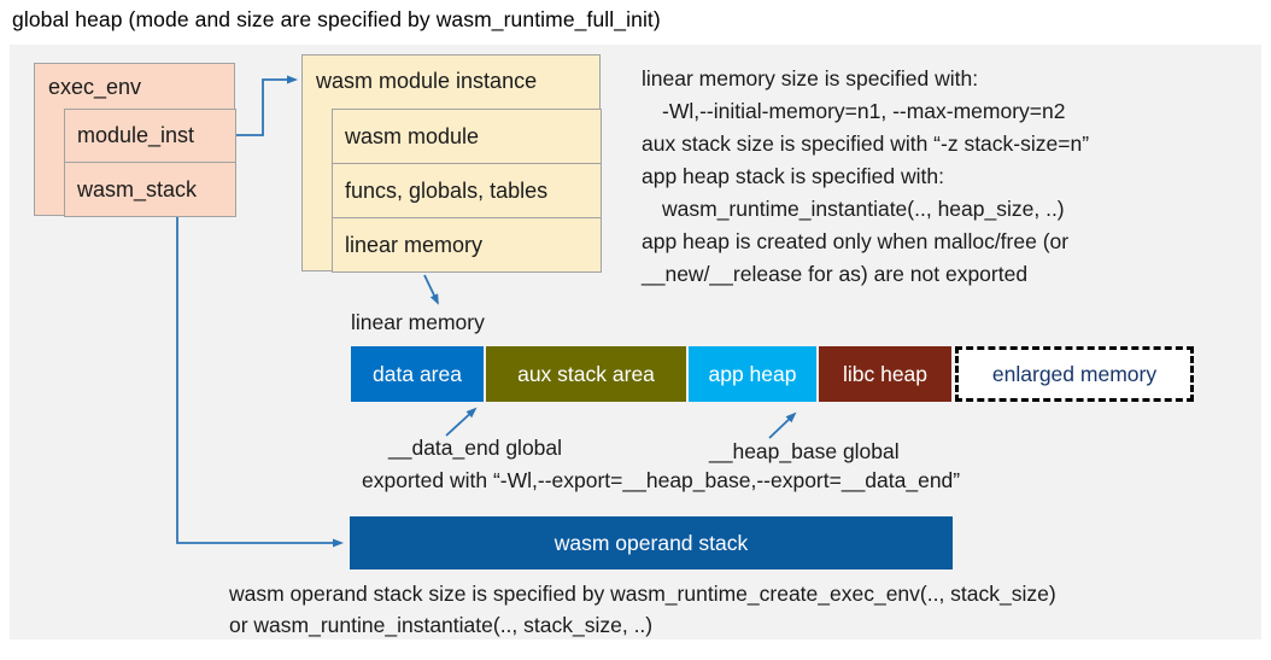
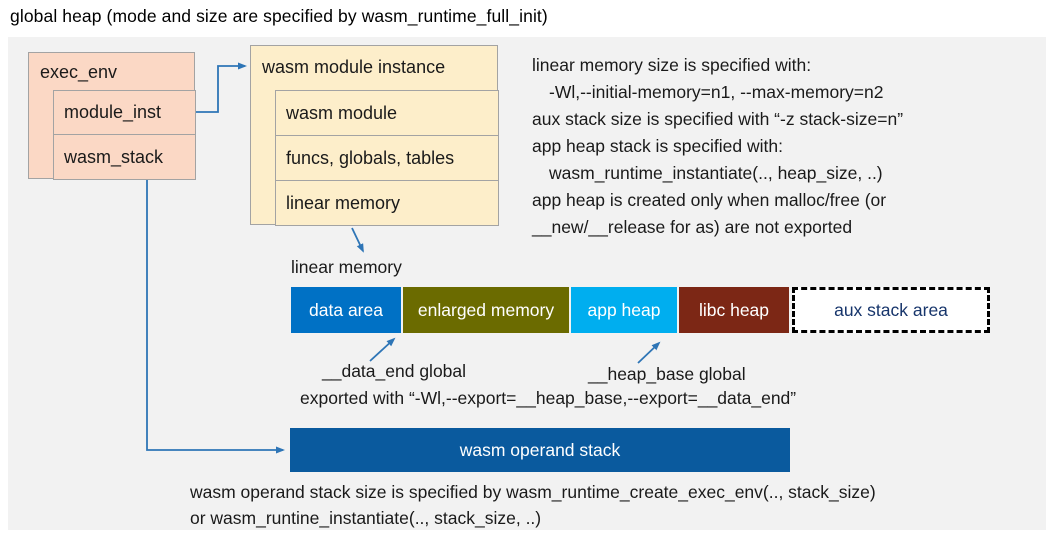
  global heap (mode and size are specified by wasm_runtime_full_init)
  exec_env
  module_inst
  wasm_stack
  wasm module instance
  wasm module
  funcs, globals, tables
  linear memory
  linear memory size is specified with:
  -Wl,--initial-memory=n1, --max-memory=n2
  aux stack size is specified with “-z stack-size=n”
  app heap stack is specified with:
  wasm_runtime_instantiate(.., heap_size, ..)
  app heap is created only when malloc/free (or
  __new/__release for as) are not exported
  linear memory
  data area
- aux stack area
+ enlarged memory
  app heap
  libc heap
- enlarged memory
+ aux stack area
  __data_end global
  __heap_base global
  exported with “-Wl,--export=__heap_base,--export=__data_end”
  wasm operand stack
  wasm operand stack size is specified by wasm_runtime_create_exec_env(.., stack_size)
  or wasm_runtine_instantiate(.., stack_size, ..)
